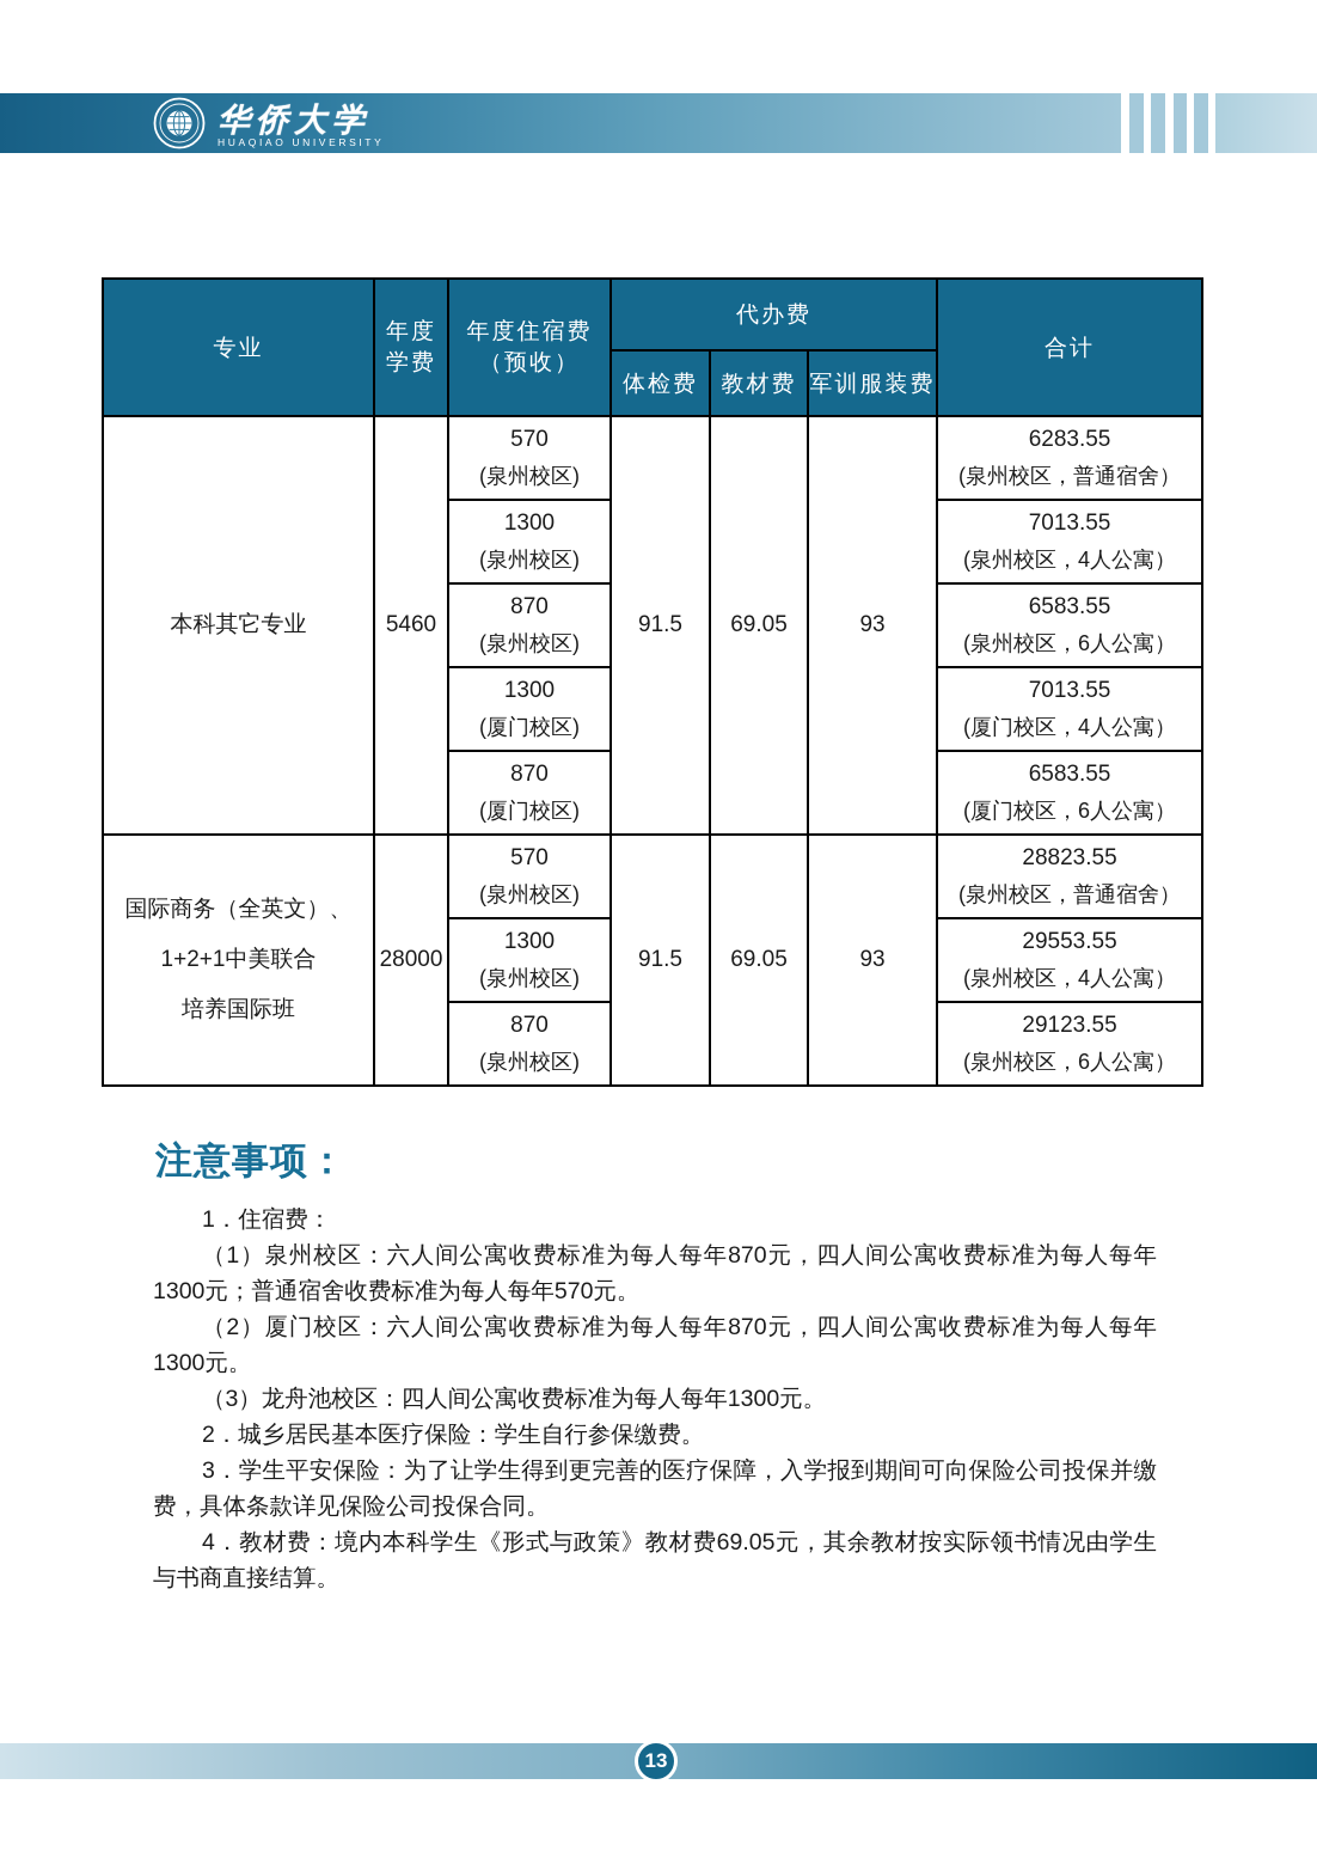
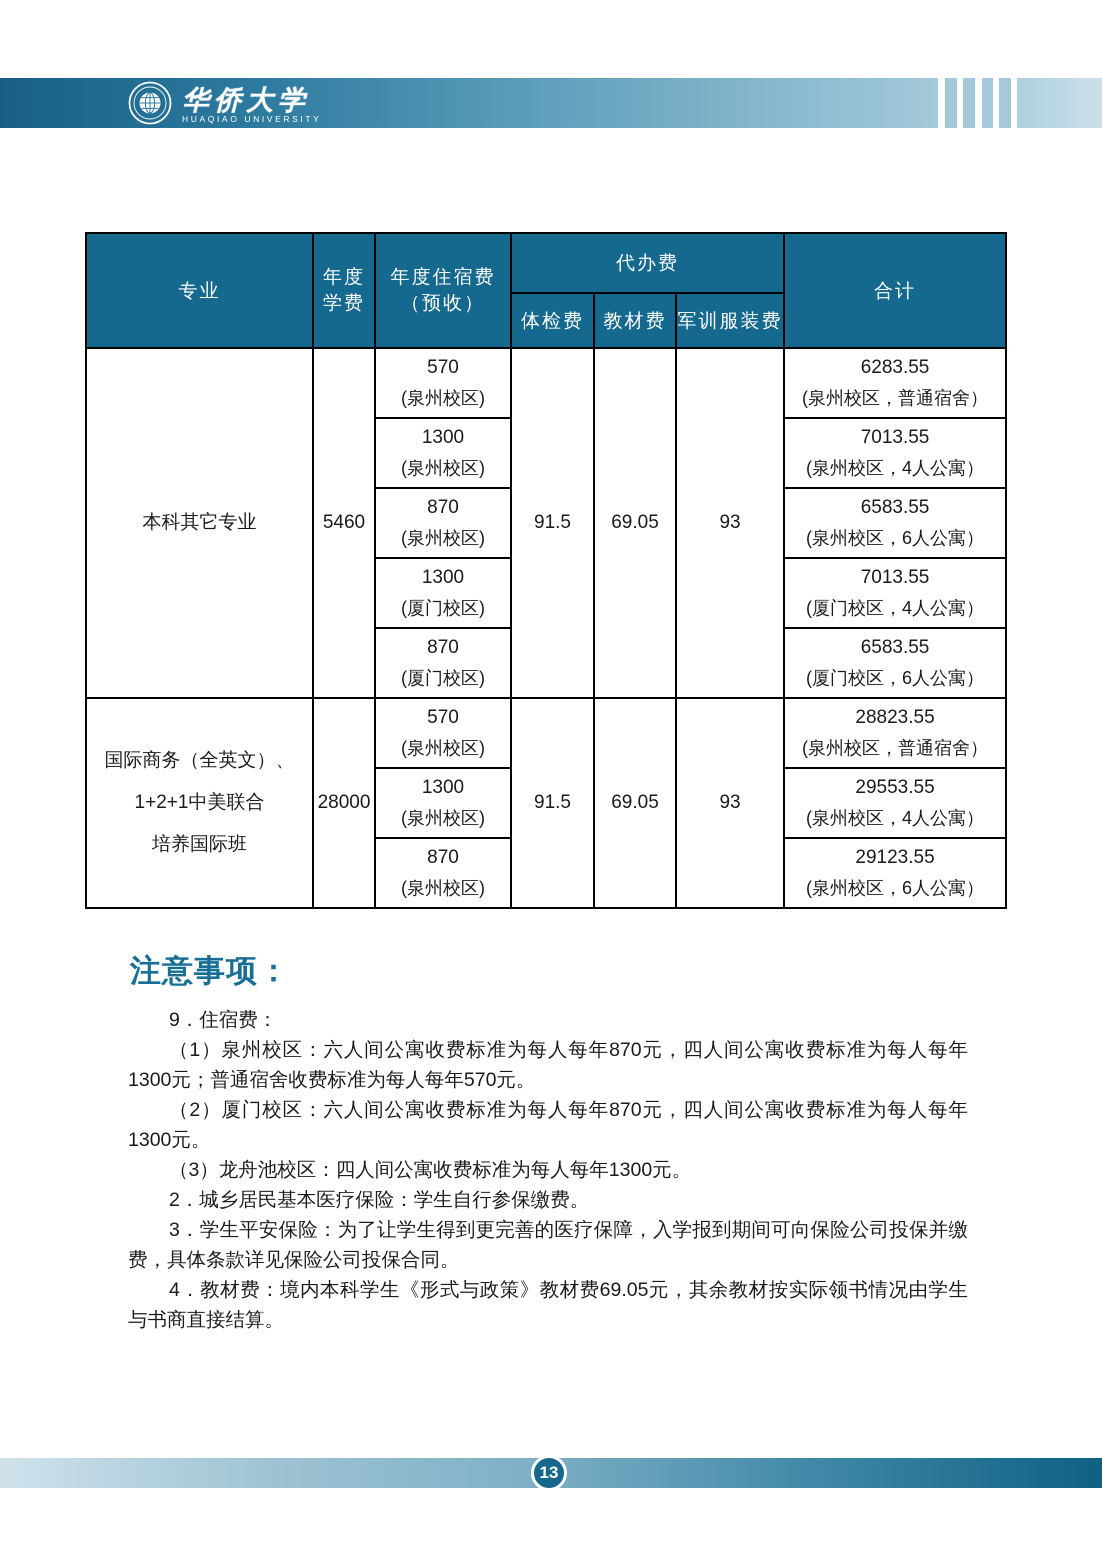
  华侨大学
  HUAQIAO UNIVERSITY
  专业	年度 学费	年度住宿费 （预收）	代办费	合计
  体检费	教材费	军训服装费
  本科其它专业	5460	570 (泉州校区)	91.5	69.05	93	6283.55 (泉州校区，普通宿舍）
  1300 (泉州校区)	7013.55 (泉州校区，4人公寓）
  870 (泉州校区)	6583.55 (泉州校区，6人公寓）
  1300 (厦门校区)	7013.55 (厦门校区，4人公寓）
  870 (厦门校区)	6583.55 (厦门校区，6人公寓）
  国际商务（全英文）、 1+2+1中美联合 培养国际班	28000	570 (泉州校区)	91.5	69.05	93	28823.55 (泉州校区，普通宿舍）
  1300 (泉州校区)	29553.55 (泉州校区，4人公寓）
  870 (泉州校区)	29123.55 (泉州校区，6人公寓）
  注意事项：
- 1．住宿费：
+ 9．住宿费：
  （1）泉州校区：六人间公寓收费标准为每人每年870元，四人间公寓收费标准为每人每年1300元；普通宿舍收费标准为每人每年570元。
  （2）厦门校区：六人间公寓收费标准为每人每年870元，四人间公寓收费标准为每人每年1300元。
  （3）龙舟池校区：四人间公寓收费标准为每人每年1300元。
  2．城乡居民基本医疗保险：学生自行参保缴费。
  3．学生平安保险：为了让学生得到更完善的医疗保障，入学报到期间可向保险公司投保并缴费，具体条款详见保险公司投保合同。
  4．教材费：境内本科学生《形式与政策》教材费69.05元，其余教材按实际领书情况由学生与书商直接结算。
  13
